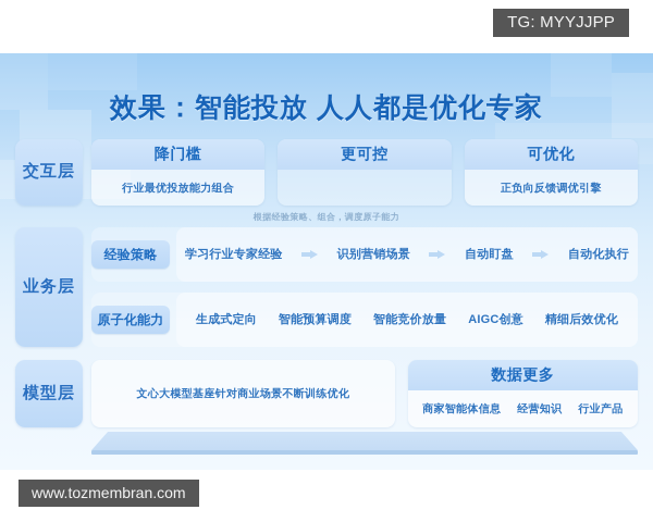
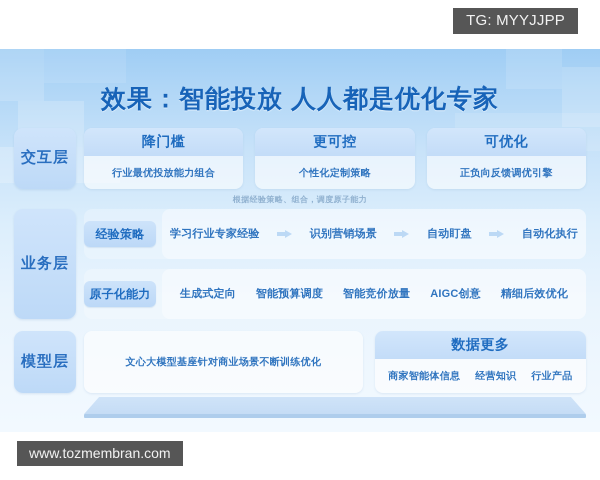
  TG: MYYJJPP
  效果：智能投放 人人都是优化专家
  交互层
  降门槛
  行业最优投放能力组合
  更可控
+ 个性化定制策略
  可优化
  正负向反馈调优引擎
  根据经验策略、组合，调度原子能力
  业务层
  经验策略
  学习行业专家经验
  识别营销场景
  自动盯盘
  自动化执行
  原子化能力
  生成式定向
  智能预算调度
  智能竞价放量
  AIGC创意
  精细后效优化
  模型层
  文心大模型基座针对商业场景不断训练优化
  数据更多
  商家智能体信息
  经营知识
  行业产品
  www.tozmembran.com
